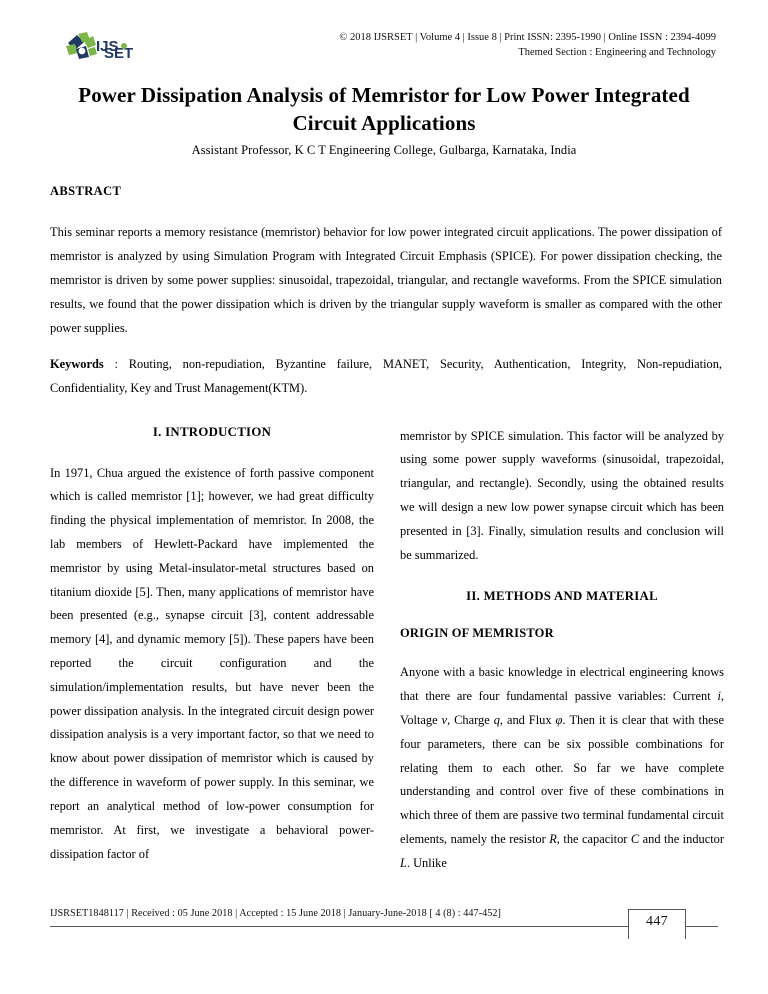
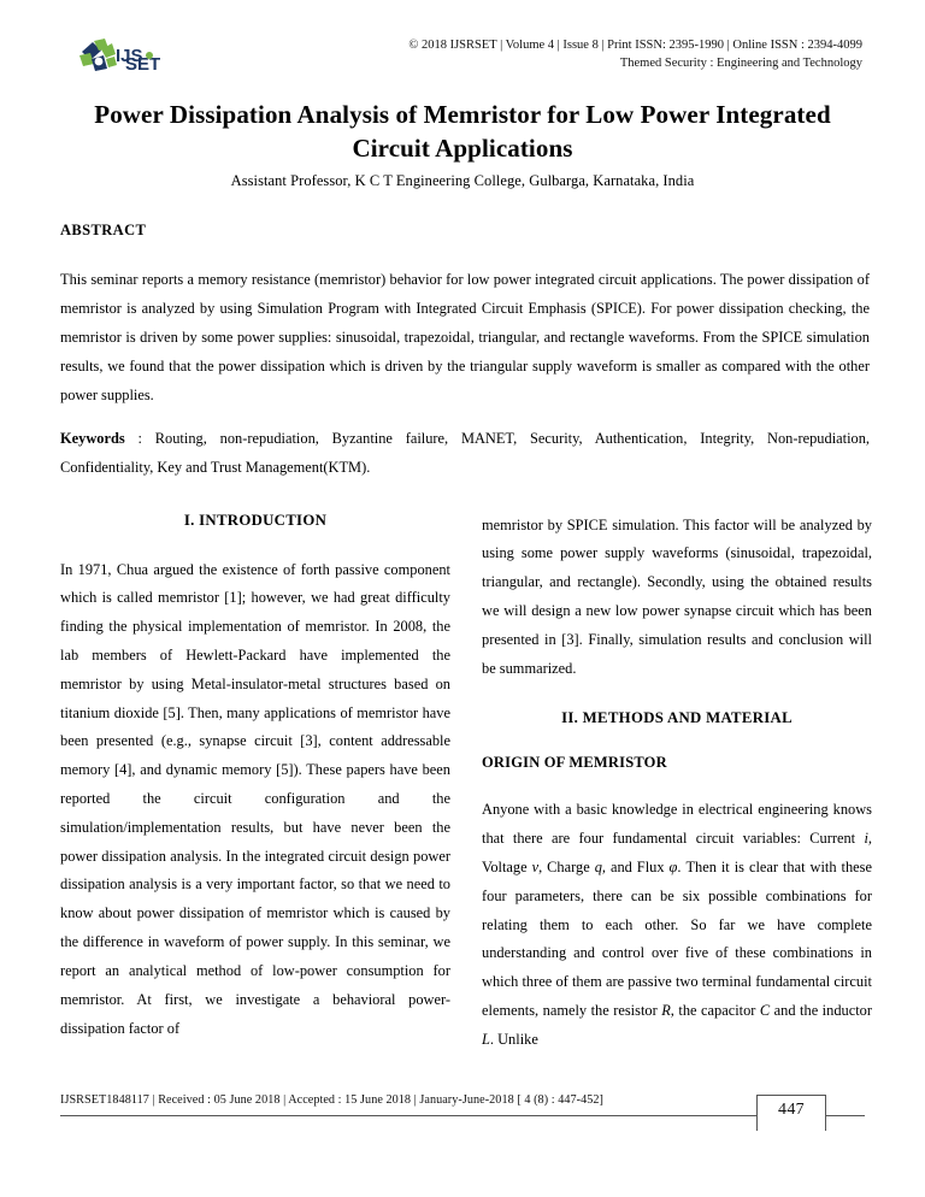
  IJS
  SET
  © 2018 IJSRSET | Volume 4 | Issue 8 | Print ISSN: 2395-1990 | Online ISSN : 2394-4099
- Themed Section : Engineering and Technology
+ Themed Security : Engineering and Technology
  Power Dissipation Analysis of Memristor for Low Power Integrated Circuit Applications
  Assistant Professor, K C T Engineering College, Gulbarga, Karnataka, India
  ABSTRACT
  This seminar reports a memory resistance (memristor) behavior for low power integrated circuit applications. The power dissipation of memristor is analyzed by using Simulation Program with Integrated Circuit Emphasis (SPICE). For power dissipation checking, the memristor is driven by some power supplies: sinusoidal, trapezoidal, triangular, and rectangle waveforms. From the SPICE simulation results, we found that the power dissipation which is driven by the triangular supply waveform is smaller as compared with the other power supplies.
  Keywords : Routing, non-repudiation, Byzantine failure, MANET, Security, Authentication, Integrity, Non-repudiation, Confidentiality, Key and Trust Management(KTM).
  I. INTRODUCTION
  In 1971, Chua argued the existence of forth passive component which is called memristor [1]; however, we had great difficulty finding the physical implementation of memristor. In 2008, the lab members of Hewlett-Packard have implemented the memristor by using Metal-insulator-metal structures based on titanium dioxide [5]. Then, many applications of memristor have been presented (e.g., synapse circuit [3], content addressable memory [4], and dynamic memory [5]). These papers have been reported the circuit configuration and the simulation/implementation results, but have never been the power dissipation analysis. In the integrated circuit design power dissipation analysis is a very important factor, so that we need to know about power dissipation of memristor which is caused by the difference in waveform of power supply. In this seminar, we report an analytical method of low-power consumption for memristor. At first, we investigate a behavioral power-dissipation factor of
  memristor by SPICE simulation. This factor will be analyzed by using some power supply waveforms (sinusoidal, trapezoidal, triangular, and rectangle). Secondly, using the obtained results we will design a new low power synapse circuit which has been presented in [3]. Finally, simulation results and conclusion will be summarized.
  II. METHODS AND MATERIAL
  ORIGIN OF MEMRISTOR
- Anyone with a basic knowledge in electrical engineering knows that there are four fundamental passive variables: Current i, Voltage v, Charge q, and Flux φ. Then it is clear that with these four parameters, there can be six possible combinations for relating them to each other. So far we have complete understanding and control over five of these combinations in which three of them are passive two terminal fundamental circuit elements, namely the resistor R, the capacitor C and the inductor L. Unlike
+ Anyone with a basic knowledge in electrical engineering knows that there are four fundamental circuit variables: Current i, Voltage v, Charge q, and Flux φ. Then it is clear that with these four parameters, there can be six possible combinations for relating them to each other. So far we have complete understanding and control over five of these combinations in which three of them are passive two terminal fundamental circuit elements, namely the resistor R, the capacitor C and the inductor L. Unlike
  IJSRSET1848117 | Received : 05 June 2018 | Accepted : 15 June 2018 | January-June-2018 [ 4 (8) : 447-452]
  447
